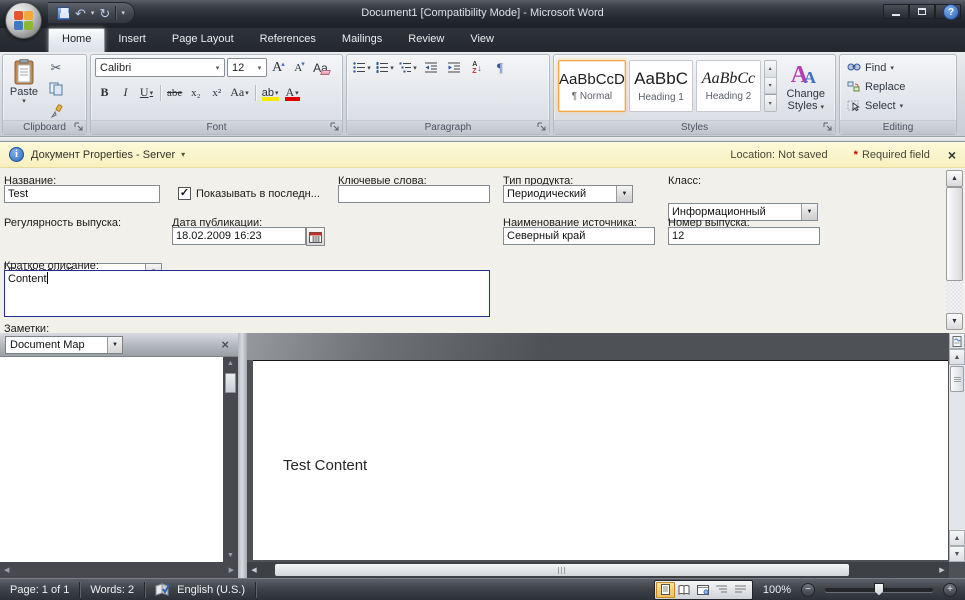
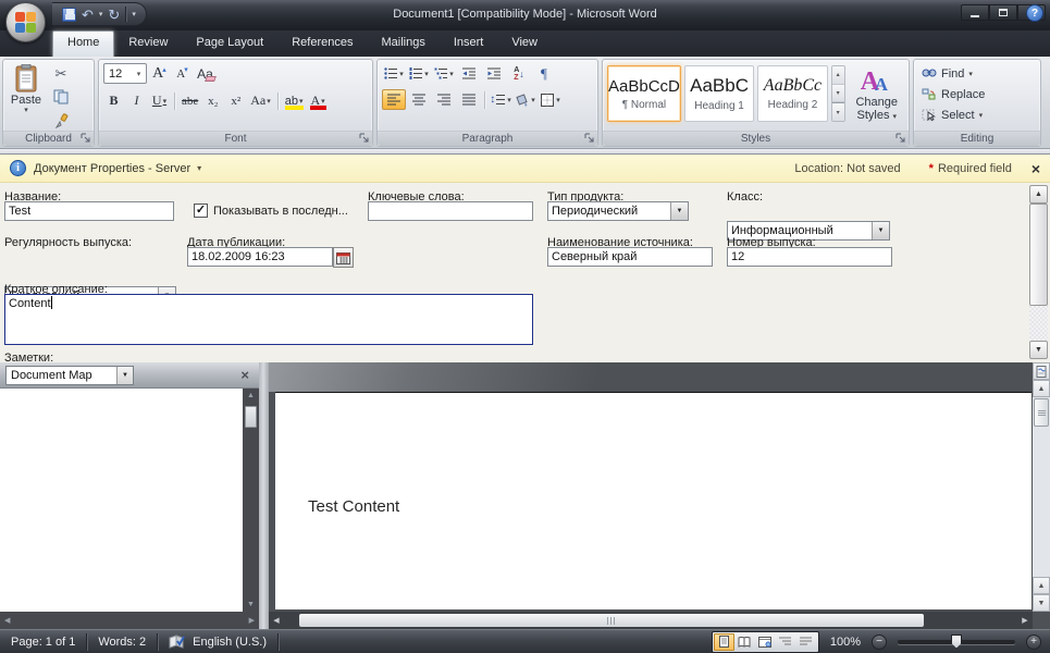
  ↶
  ↻
  Document1 [Compatibility Mode] - Microsoft Word
  Home
- Insert
+ Review
  Page Layout
  References
  Mailings
- Review
+ Insert
  View
  ?
  Paste
  ✂
  Clipboard
- Calibri
  12
  A
  ▴
  A
  ▾
  Aa
  B
  I
  U
  ▾
  abe
  x₂
  x²
  Aa
  ▾
  ab
  A
  ▾
  Font
  ↓
  ¶
+ ↕
  Paragraph
  AaBbCcD
  ¶ Normal
  AaBbC
  Heading 1
  AaBbCc
  Heading 2
  A
  A
  Change
  Styles
  Styles
  Find
  Replace
  Select
  Editing
  i
  Документ Properties - Server
  ▾
  Location: Not saved
  *
  Required field
  ×
  Название:
  Test
  ✓
  Показывать в последн...
  Ключевые слова:
  Тип продукта:
  Периодический
  Класс:
  Информационный
  Регулярность выпуска:
  Дата публикации:
  18.02.2009 16:23
  Наименование источника:
  Северный край
  Номер выпуска:
  12
  Краткое описание:
  Content
  Заметки:
  Document Map
  ×
  Test Content
  Page: 1 of 1
  Words: 2
  English (U.S.)
  100%
  −
  +
